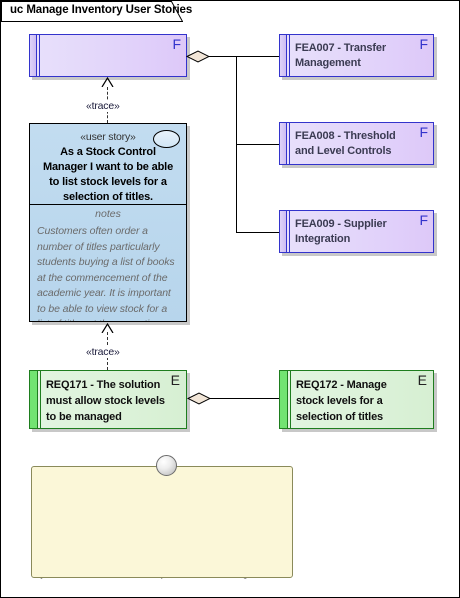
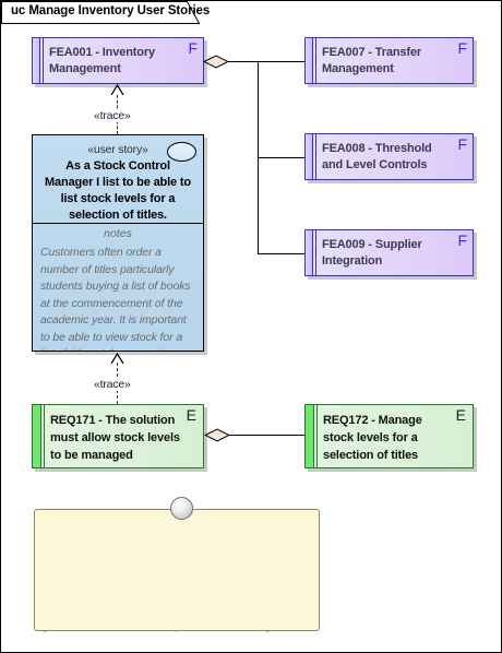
  uc Manage Inventory User Stories
  F
+ FEA001 - Inventory Management
  F
  FEA007 - Transfer Management
  F
  FEA008 - Threshold and Level Controls
  F
  FEA009 - Supplier Integration
  «trace»
  «user story»
- As a Stock Control Manager I want to be able to list stock levels for a selection of titles.
+ As a Stock Control Manager I list to be able to list stock levels for a selection of titles.
  notes
  Customers often order a number of titles particularly students buying a list of books at the commencement of the academic year. It is important to be able to view stock for a
  «trace»
  E
  REQ171 - The solution must allow stock levels to be managed
  E
  REQ172 - Manage stock levels for a selection of titles
